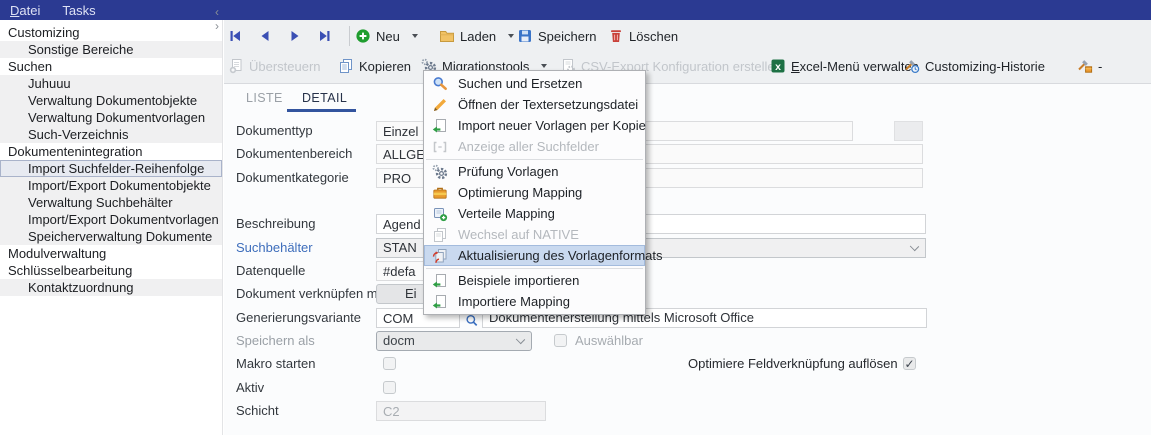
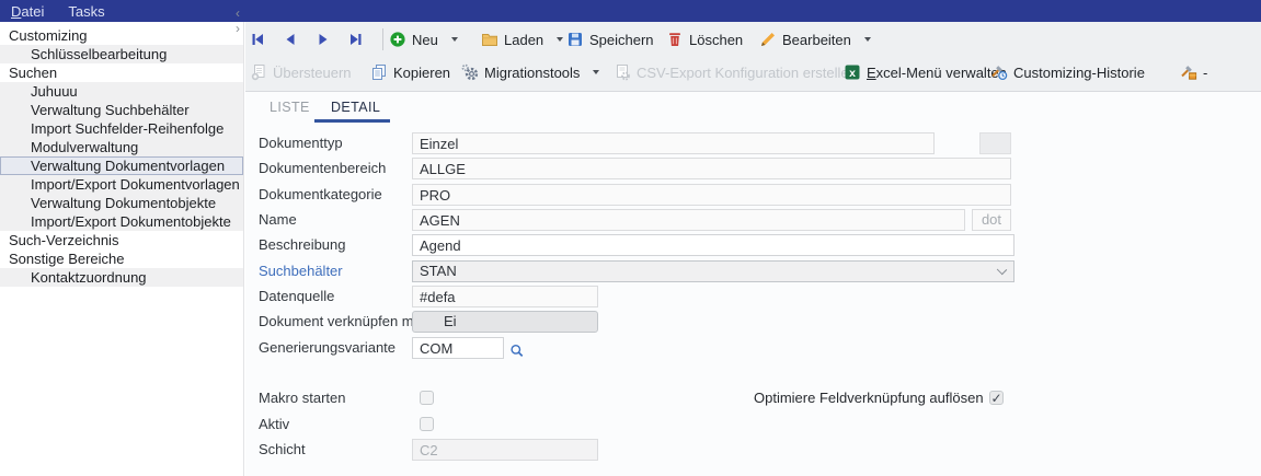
  Datei
  Tasks
  Customizing
- Sonstige Bereiche
+ Schlüsselbearbeitung
  Suchen
  Juhuuu
- Verwaltung Dokumentobjekte
+ Verwaltung Suchbehälter
- Verwaltung Dokumentvorlagen
+ Import Suchfelder-Reihenfolge
- Such-Verzeichnis
+ Modulverwaltung
- Dokumentenintegration
- Import Suchfelder-Reihenfolge
+ Verwaltung Dokumentvorlagen
- Import/Export Dokumentobjekte
+ Import/Export Dokumentvorlagen
- Verwaltung Suchbehälter
+ Verwaltung Dokumentobjekte
- Import/Export Dokumentvorlagen
+ Import/Export Dokumentobjekte
- Speicherverwaltung Dokumente
- Modulverwaltung
+ Such-Verzeichnis
- Schlüsselbearbeitung
+ Sonstige Bereiche
  Kontaktzuordnung
  ‹
  ›
  Neu
  Laden
  Speichern
  Löschen
+ Bearbeiten
  Übersteuern
  Kopieren
  Migrationstools
  CSV-Export Konfiguration erstelle
  Excel-Menü verwalte
  Customizing-Historie
  -
  LISTE
  DETAIL
  Dokumenttyp
  Einzel
  Dokumentenbereich
  ALLGE
  Dokumentkategorie
  PRO
+ Name
+ AGEN
+ dot
  Beschreibung
  Agend
  Suchbehälter
  STAN
  Datenquelle
  #defa
  Dokument verknüpfen m
  Ei
  Generierungsvariante
  COM
- Dokumentenerstellung mittels Microsoft Office
- Speichern als
- docm
- Auswählbar
  Makro starten
  Optimiere Feldverknüpfung auflösen
  ✓
  Aktiv
  Schicht
  C2
- Suchen und Ersetzen
- Öffnen der Textersetzungsdatei
- Import neuer Vorlagen per Kopie
- Anzeige aller Suchfelder
- Prüfung Vorlagen
- Optimierung Mapping
- Verteile Mapping
- Wechsel auf NATIVE
- Aktualisierung des Vorlagenformats
- Beispiele importieren
- Importiere Mapping
